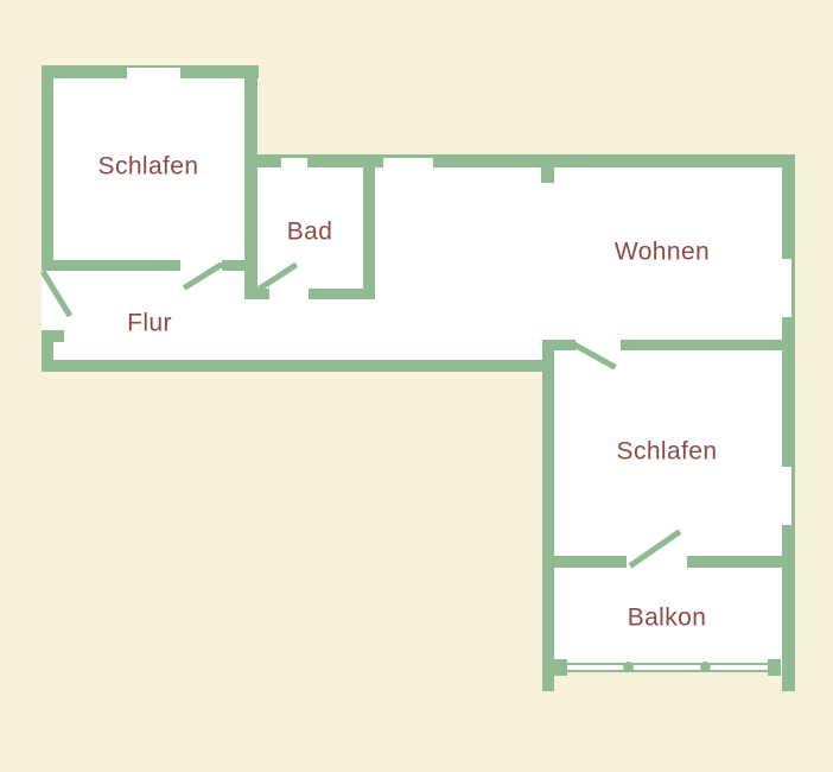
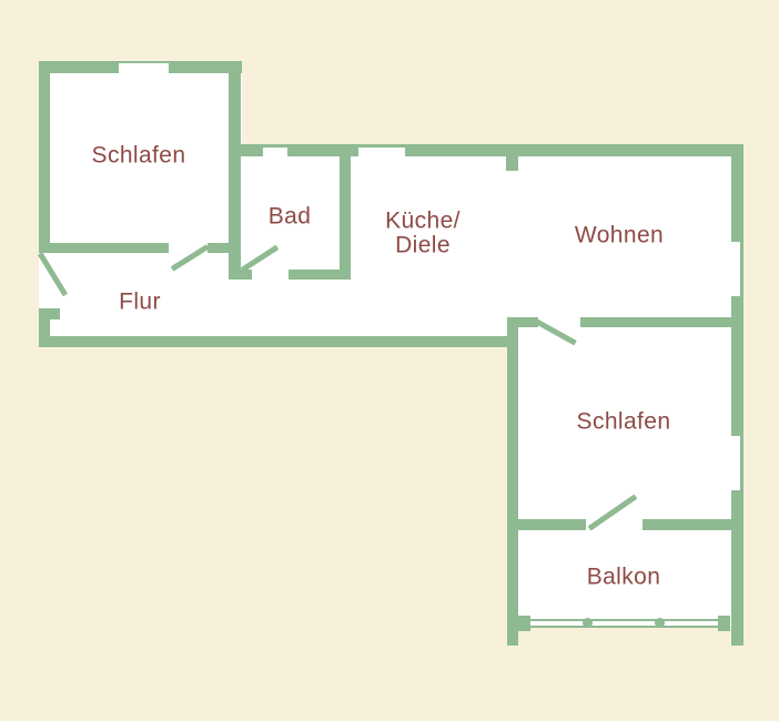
  Schlafen
  Bad
+ Küche/
+ Diele
  Wohnen
  Flur
  Schlafen
  Balkon
